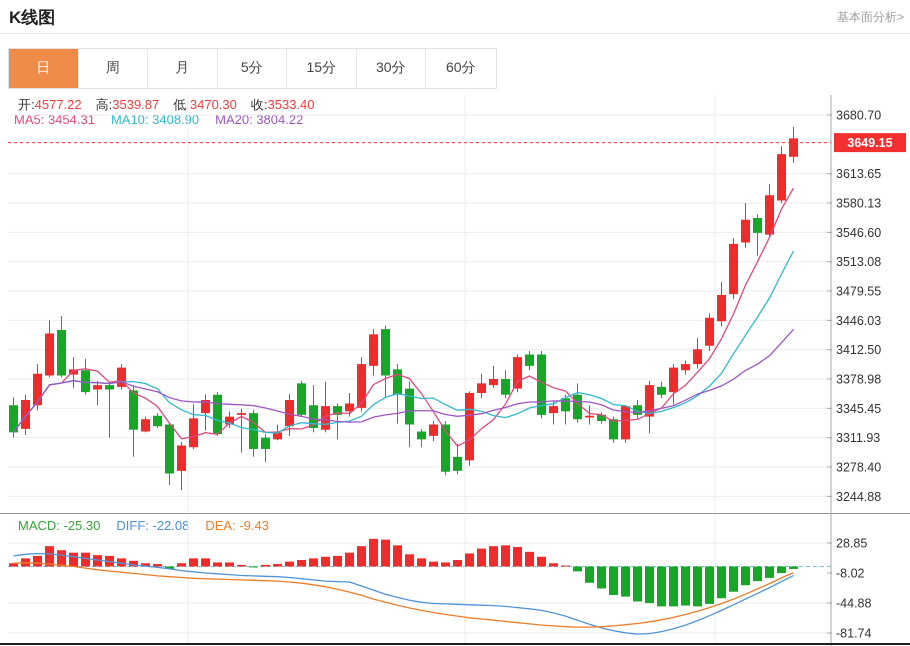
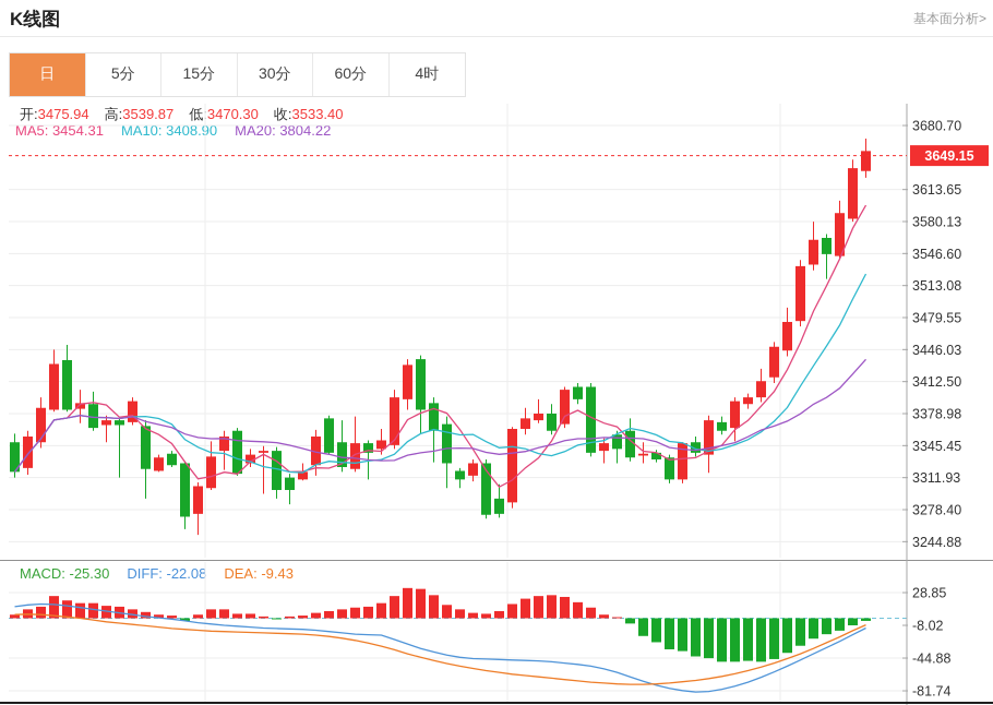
  K线图
  基本面分析>
  日
- 周
- 月
  5分
  15分
  30分
  60分
+ 4时
- 开:4577.22 高:3539.87 低 3470.30 收:3533.40
+ 开:3475.94 高:3539.87 低 3470.30 收:3533.40
  MA5: 3454.31 MA10: 3408.0 MA20: 3804.22
  3680.70
  3613.65
  3580.13
  3546.60
  3513.08
  3479.55
  3446.03
  3412.50
  3378.98
  3345.45
  3311.93
  3278.40
  3244.88
  3649.15
  MACD: -25.30 DIFF: -22.08 DEA: -9.43
  28.85
  -8.02
  -44.88
  -81.74
